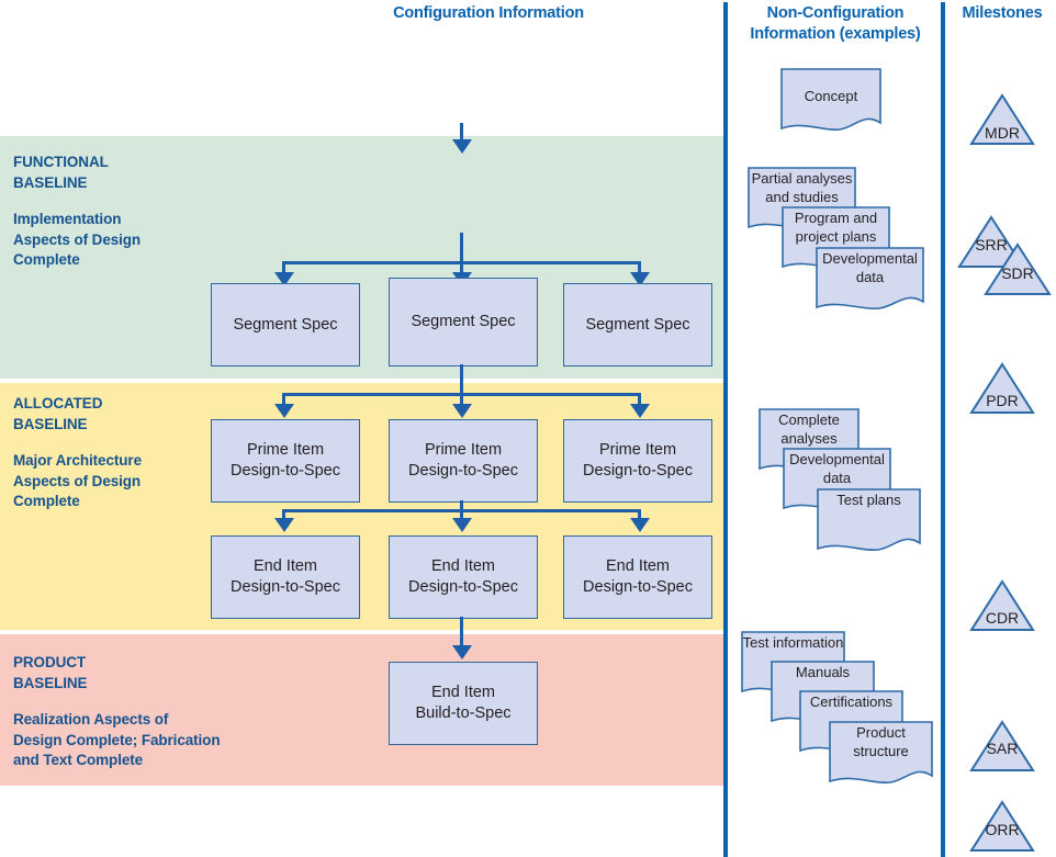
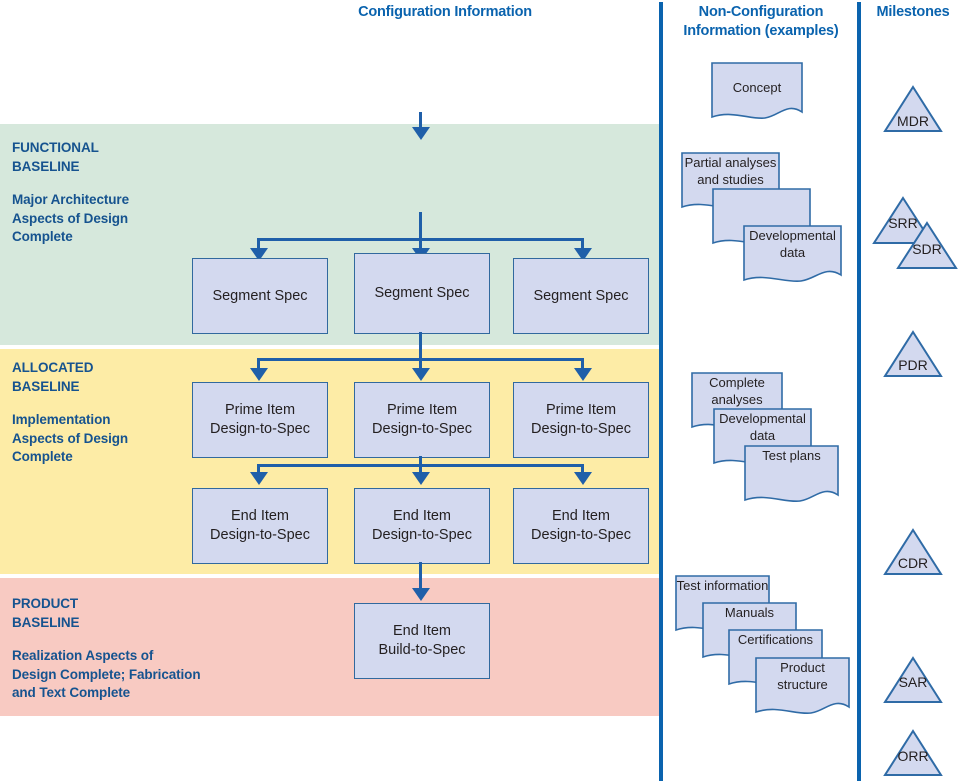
  Configuration Information
  Non-Configuration
  Information (examples)
  Milestones
  FUNCTIONAL
  BASELINE
- Implementation
+ Major Architecture
  Aspects of Design
  Complete
  ALLOCATED
  BASELINE
- Major Architecture
+ Implementation
  Aspects of Design
  Complete
  PRODUCT
  BASELINE
  Realization Aspects of
  Design Complete; Fabrication
  and Text Complete
  Segment Spec
  Segment Spec
  Segment Spec
  Prime Item
  Design-to-Spec
  Prime Item
  Design-to-Spec
  Prime Item
  Design-to-Spec
  End Item
  Design-to-Spec
  End Item
  Design-to-Spec
  End Item
  Design-to-Spec
  End Item
  Build-to-Spec
  Concept
  Partial analyses
  and studies
- Program and
- project plans
  Developmental
  data
  Complete
  analyses
  Developmental
  data
  Test plans
  Test information
  Manuals
  Certifications
  Product
  structure
  MDR
  SRR
  SDR
  PDR
  CDR
  SAR
  ORR
